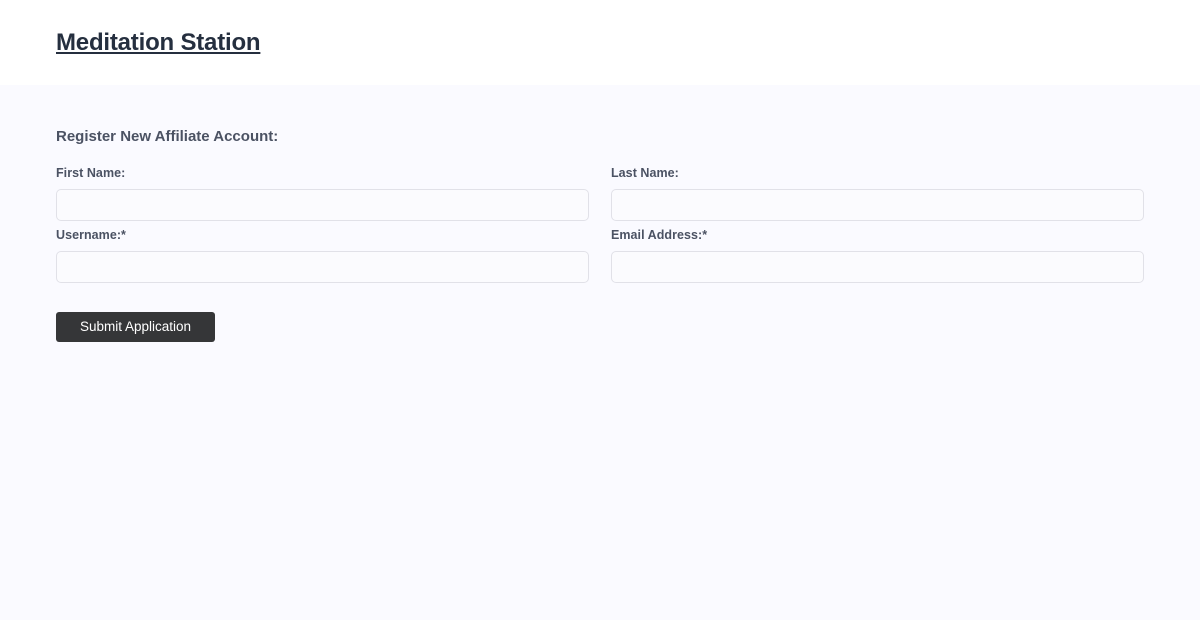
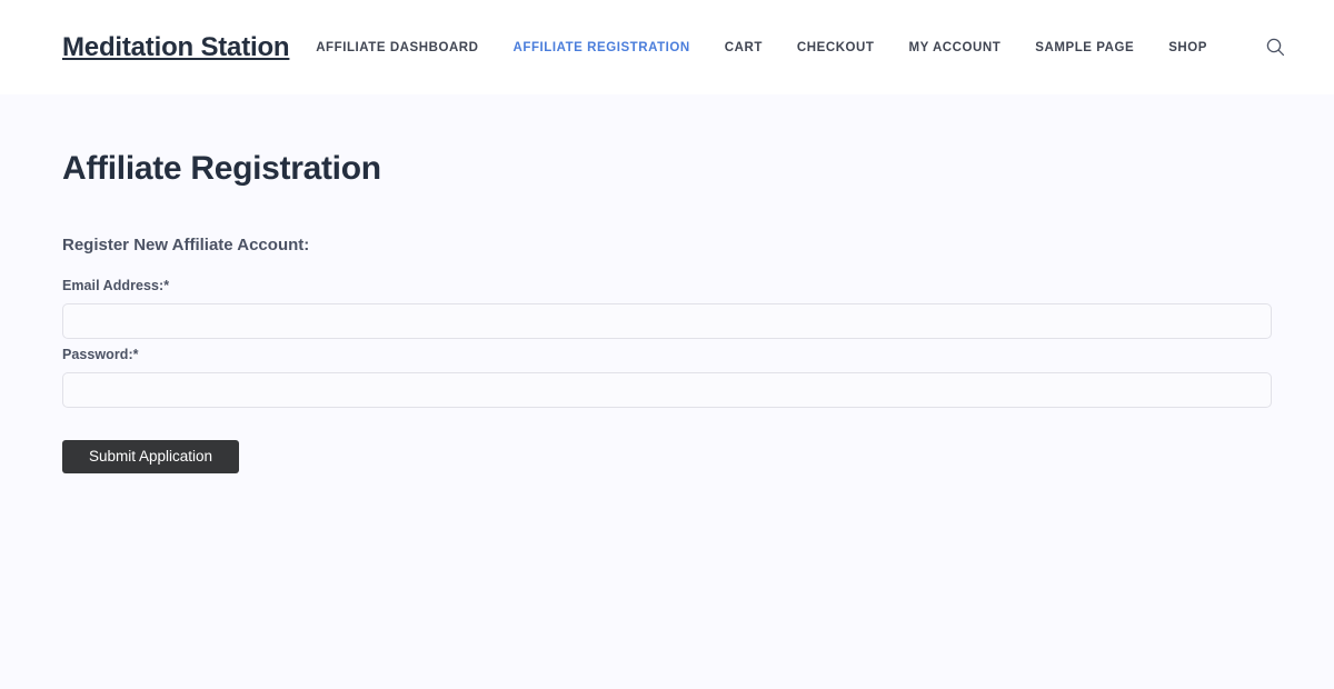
  Meditation Station
+ AFFILIATE DASHBOARD
+ AFFILIATE REGISTRATION
+ CART
+ CHECKOUT
+ MY ACCOUNT
+ SAMPLE PAGE
+ SHOP
+ Affiliate Registration
  Register New Affiliate Account:
- First Name:
- Last Name:
- Username:*
  Email Address:*
+ Password:*
  Submit Application
